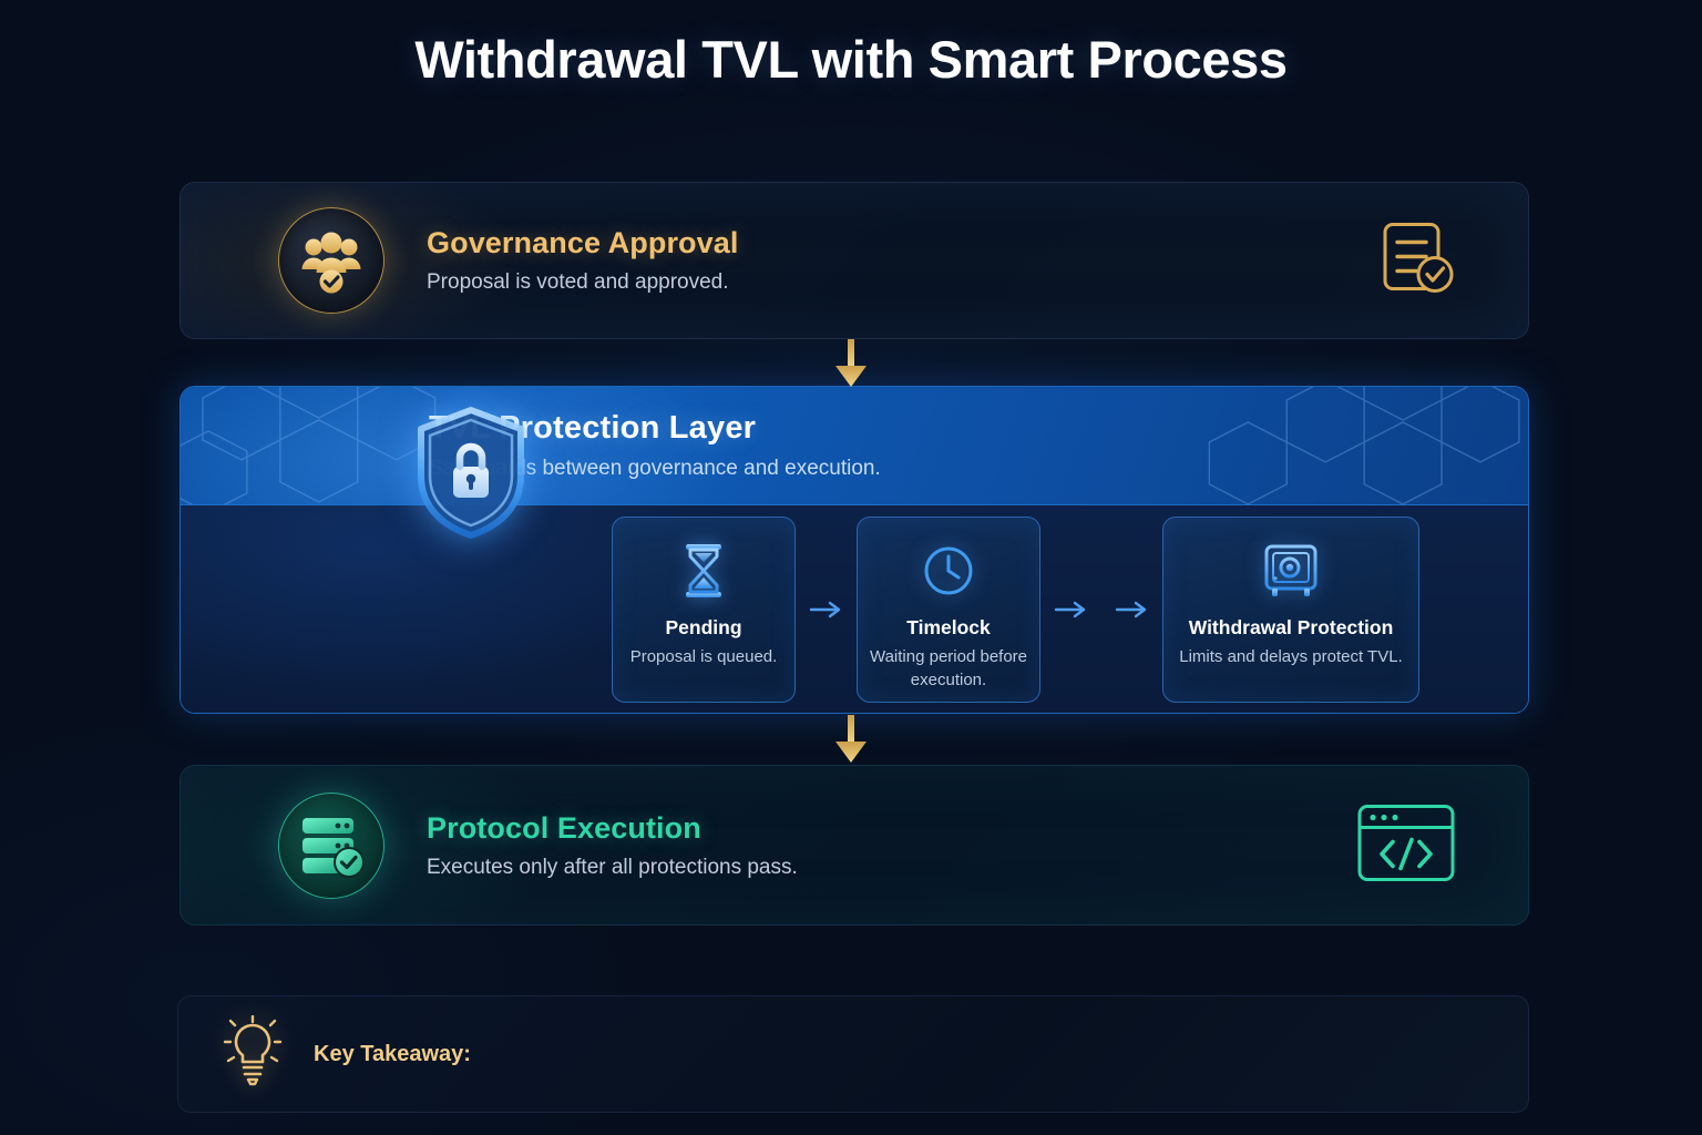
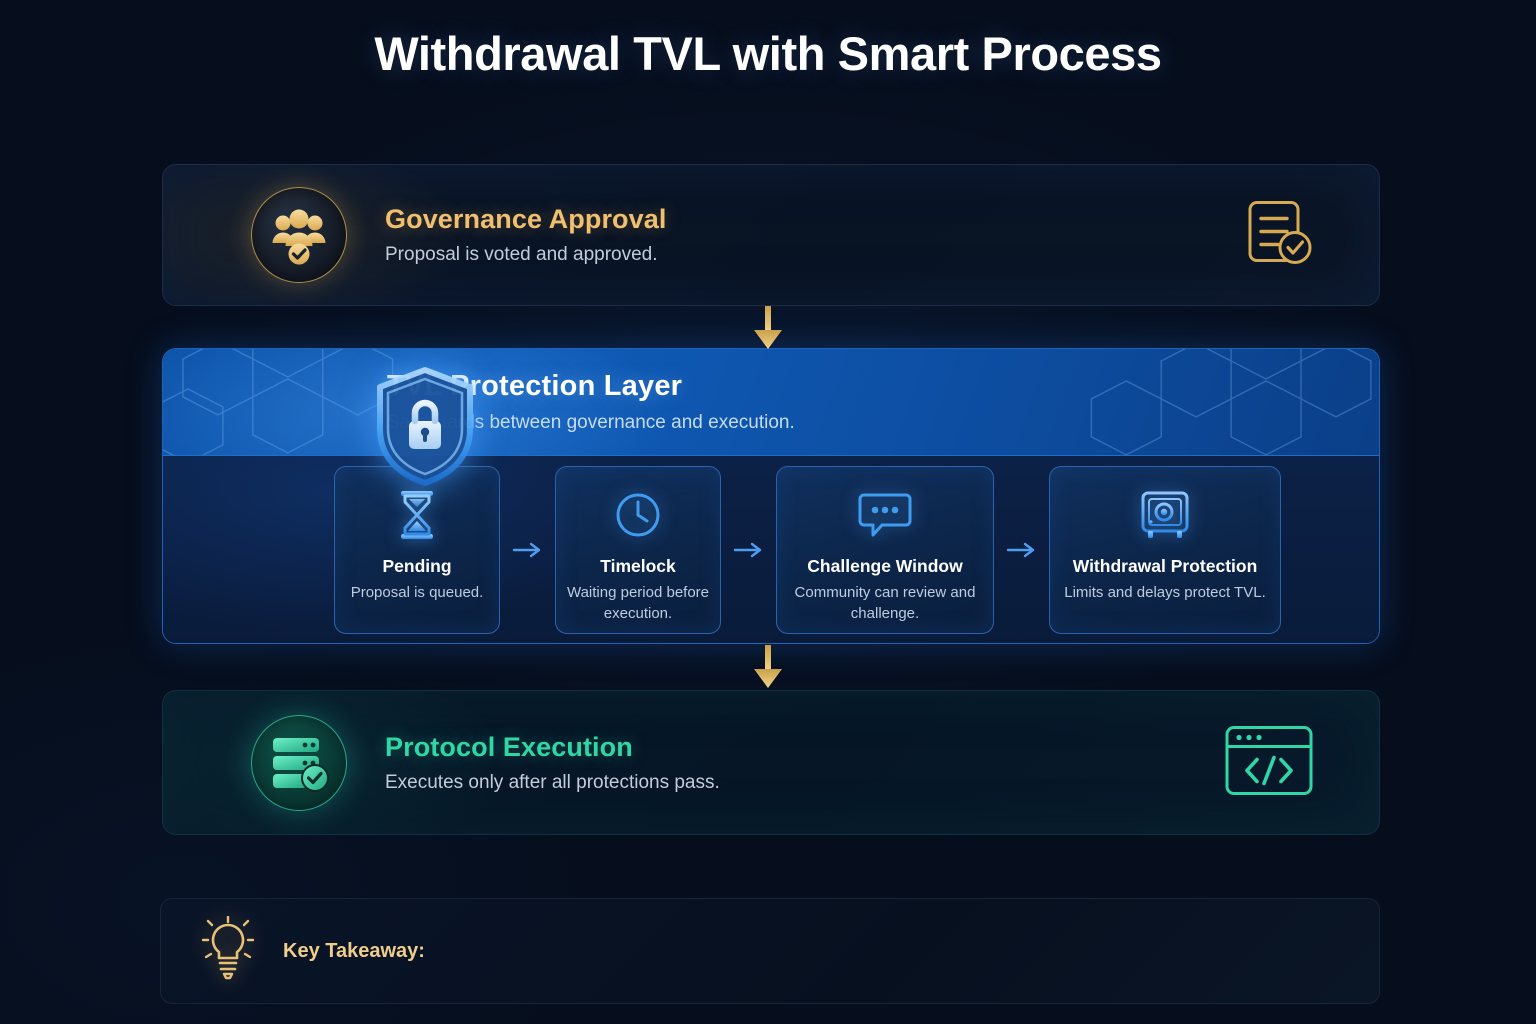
  Withdrawal TVL with Smart Process
  Governance Approval
  Proposal is voted and approved.
  rotection Layer
  s between governance and execution.
  Pending
  Proposal is queued.
  Timelock
  Waiting period before execution.
+ Challenge Window
+ Community can review and challenge.
  Withdrawal Protection
  Limits and delays protect TVL.
  Protocol Execution
  Executes only after all protections pass.
  Key Takeaway:
